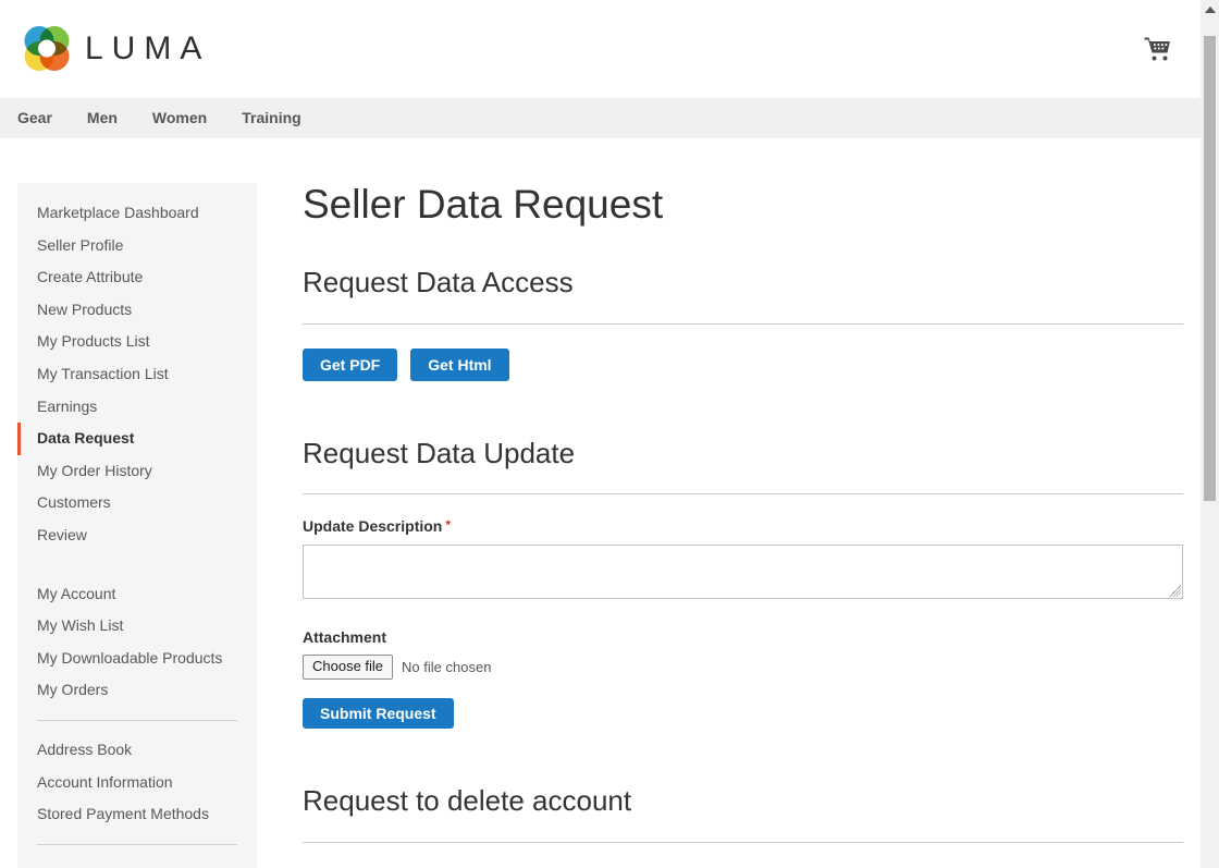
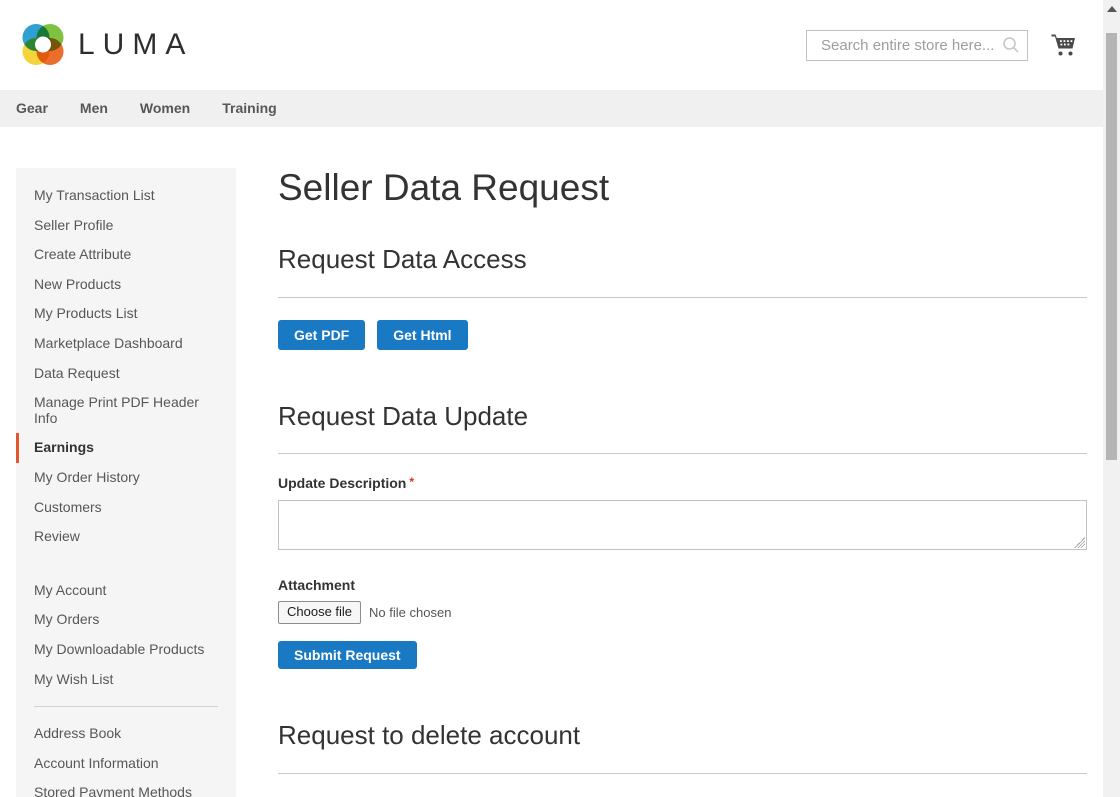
  LUMA
+ Search entire store here...
  Gear
  Men
  Women
  Training
- Marketplace Dashboard
+ My Transaction List
  Seller Profile
  Create Attribute
  New Products
  My Products List
- My Transaction List
+ Marketplace Dashboard
- Earnings
+ Data Request
+ Manage Print PDF Header Info
- Data Request
+ Earnings
  My Order History
  Customers
  Review
  My Account
- My Wish List
+ My Orders
  My Downloadable Products
- My Orders
+ My Wish List
  Address Book
  Account Information
  Stored Payment Methods
  Seller Data Request
  Request Data Access
  Get PDF
  Get Html
  Request Data Update
  Update Description *
  Attachment
  Choose file
  No file chosen
  Submit Request
  Request to delete account
